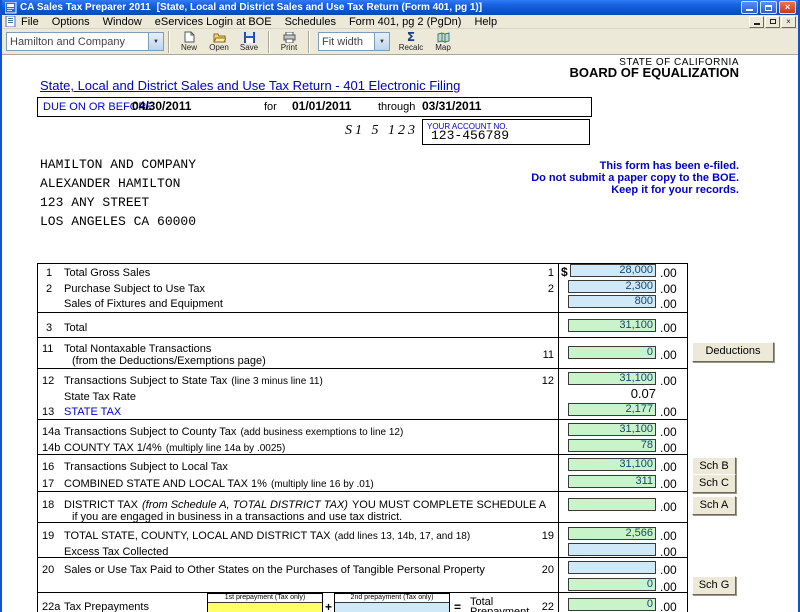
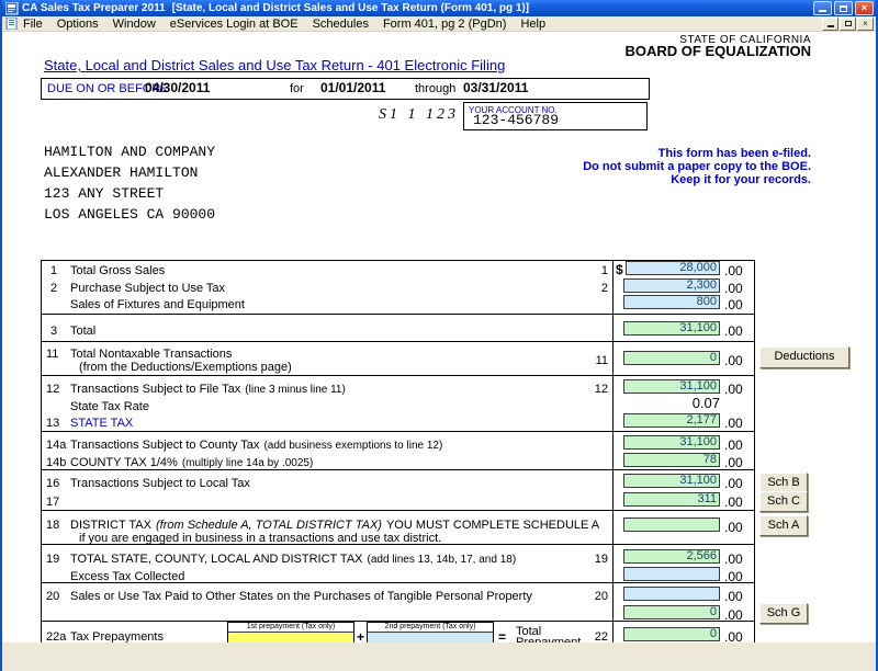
  CA Sales Tax Preparer 2011 [State, Local and District Sales and Use Tax Return (Form 401, pg 1)]
  ×
  File
  Options
  Window
  eServices Login at BOE
  Schedules
  Form 401, pg 2 (PgDn)
  Help
  ×
- Hamilton and Company
- New
- Open
- Save
- Print
- Fit width
- Σ
- Recalc
- Map
  STATE OF CALIFORNIA
  BOARD OF EQUALIZATION
  State, Local and District Sales and Use Tax Return - 401 Electronic Filing
  DUE ON OR BEFORE
  04/30/2011
  for
  01/01/2011
  through
  03/31/2011
- S1 5 123
+ S1 1 123
  YOUR ACCOUNT NO.
  123-456789
  HAMILTON AND COMPANY
  ALEXANDER HAMILTON
  123 ANY STREET
- LOS ANGELES CA 60000
+ LOS ANGELES CA 90000
  This form has been e-filed.
  Do not submit a paper copy to the BOE.
  Keep it for your records.
  1
  Total Gross Sales
  1
  $
  28,000
  .00
  2
  Purchase Subject to Use Tax
  2
  2,300
  .00
  Sales of Fixtures and Equipment
  800
  .00
  3
  Total
  31,100
  .00
  11
  Total Nontaxable Transactions
  (from the Deductions/Exemptions page)
  11
  0
  .00
  Deductions
  12
- Transactions Subject to State Tax (line 3 minus line 11)
+ Transactions Subject to File Tax (line 3 minus line 11)
  12
  31,100
  .00
  State Tax Rate
  0.07
  13
  STATE TAX
  2,177
  .00
  14a
  Transactions Subject to County Tax (add business exemptions to line 12)
  31,100
  .00
  14b
  COUNTY TAX 1/4% (multiply line 14a by .0025)
  78
  .00
  16
  Transactions Subject to Local Tax
  31,100
  .00
  Sch B
  17
- COMBINED STATE AND LOCAL TAX 1% (multiply line 16 by .01)
  311
  .00
  Sch C
  18
  DISTRICT TAX (from Schedule A, TOTAL DISTRICT TAX) YOU MUST COMPLETE SCHEDULE A
  if you are engaged in business in a transactions and use tax district.
  .00
  Sch A
  19
  TOTAL STATE, COUNTY, LOCAL AND DISTRICT TAX (add lines 13, 14b, 17, and 18)
  19
  2,566
  .00
  Excess Tax Collected
  .00
  20
  Sales or Use Tax Paid to Other States on the Purchases of Tangible Personal Property
  20
  .00
  0
  .00
  Sch G
  22a
  Tax Prepayments
  +
  =
  Total
  22
  0
  .00
